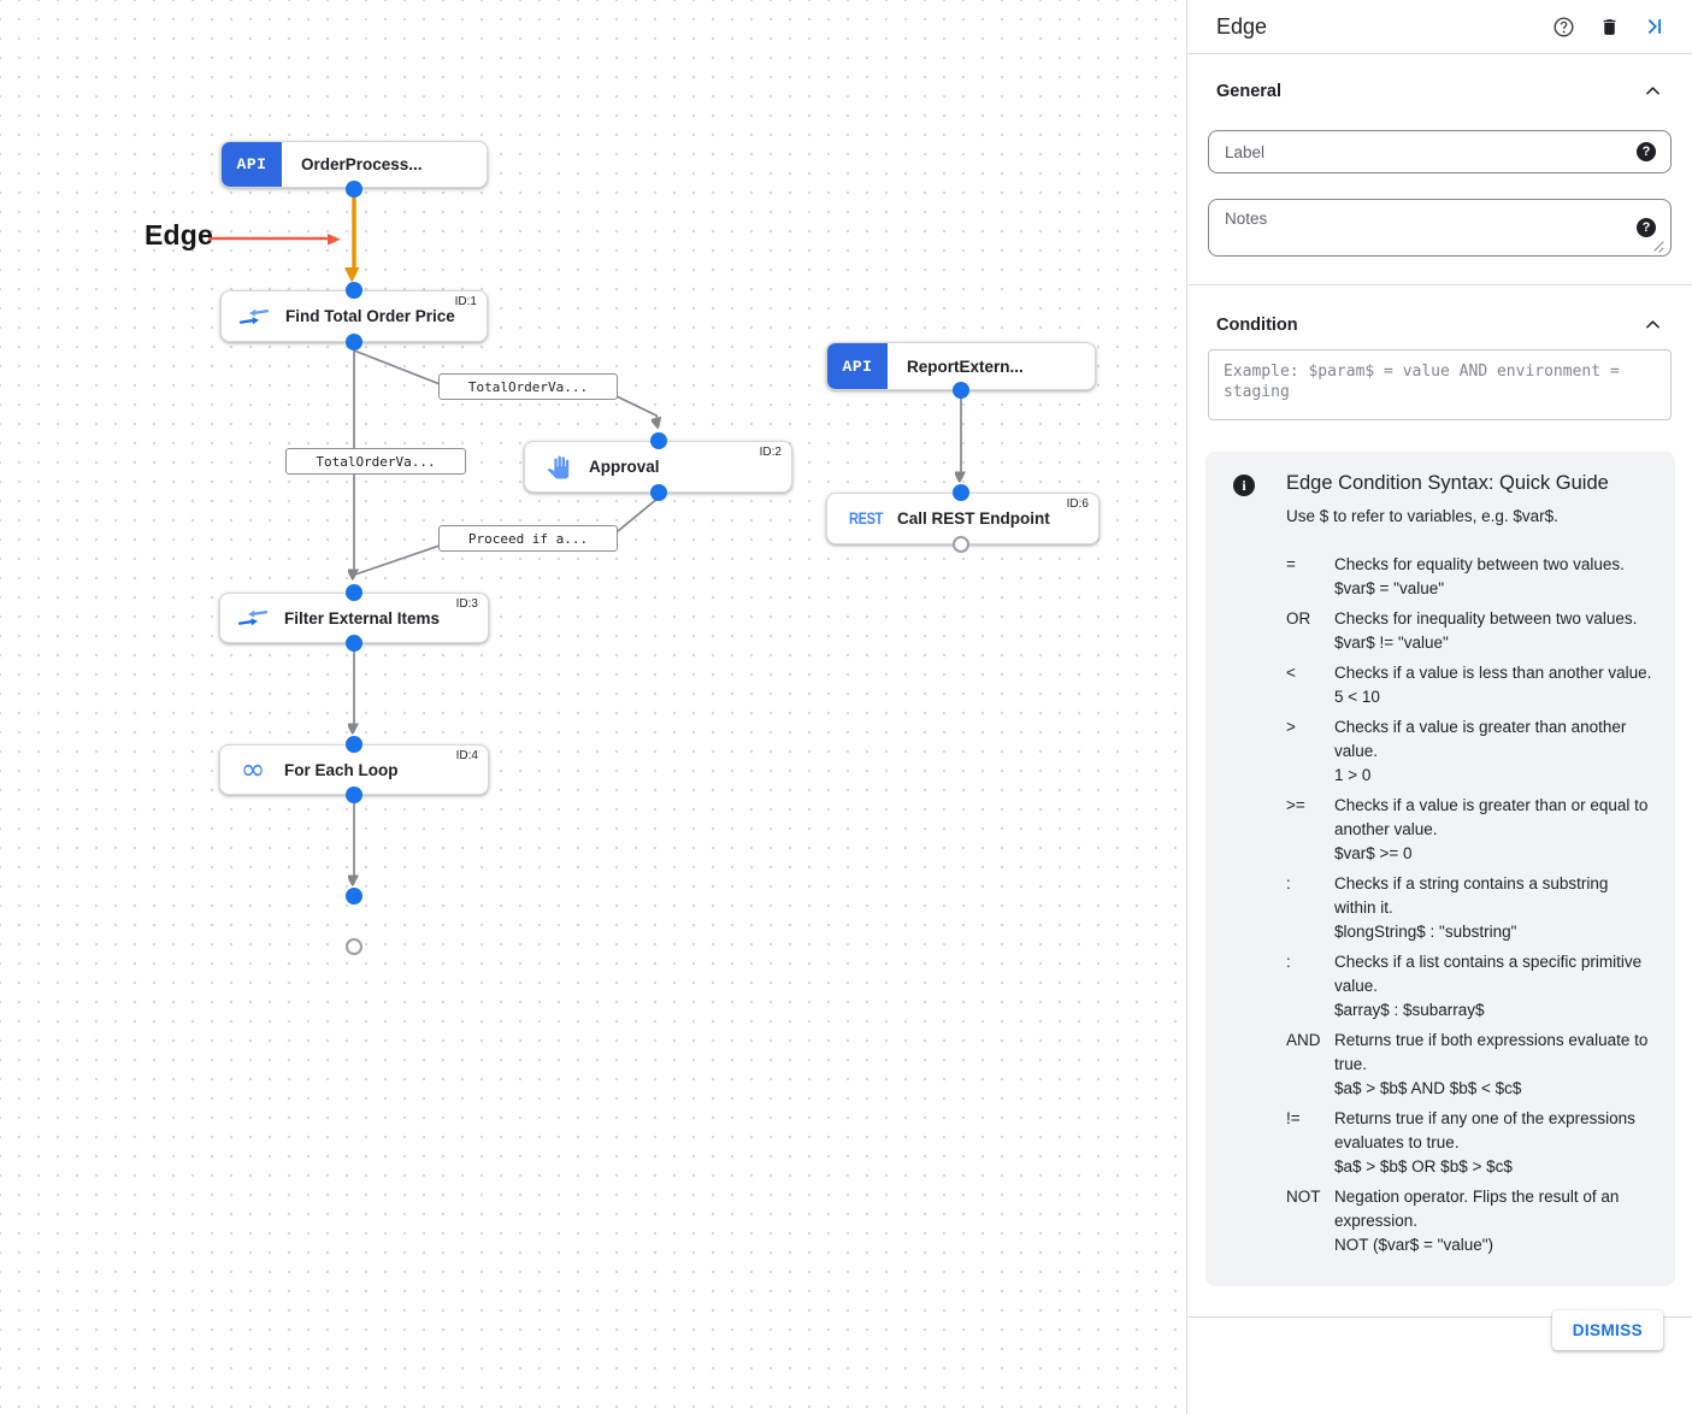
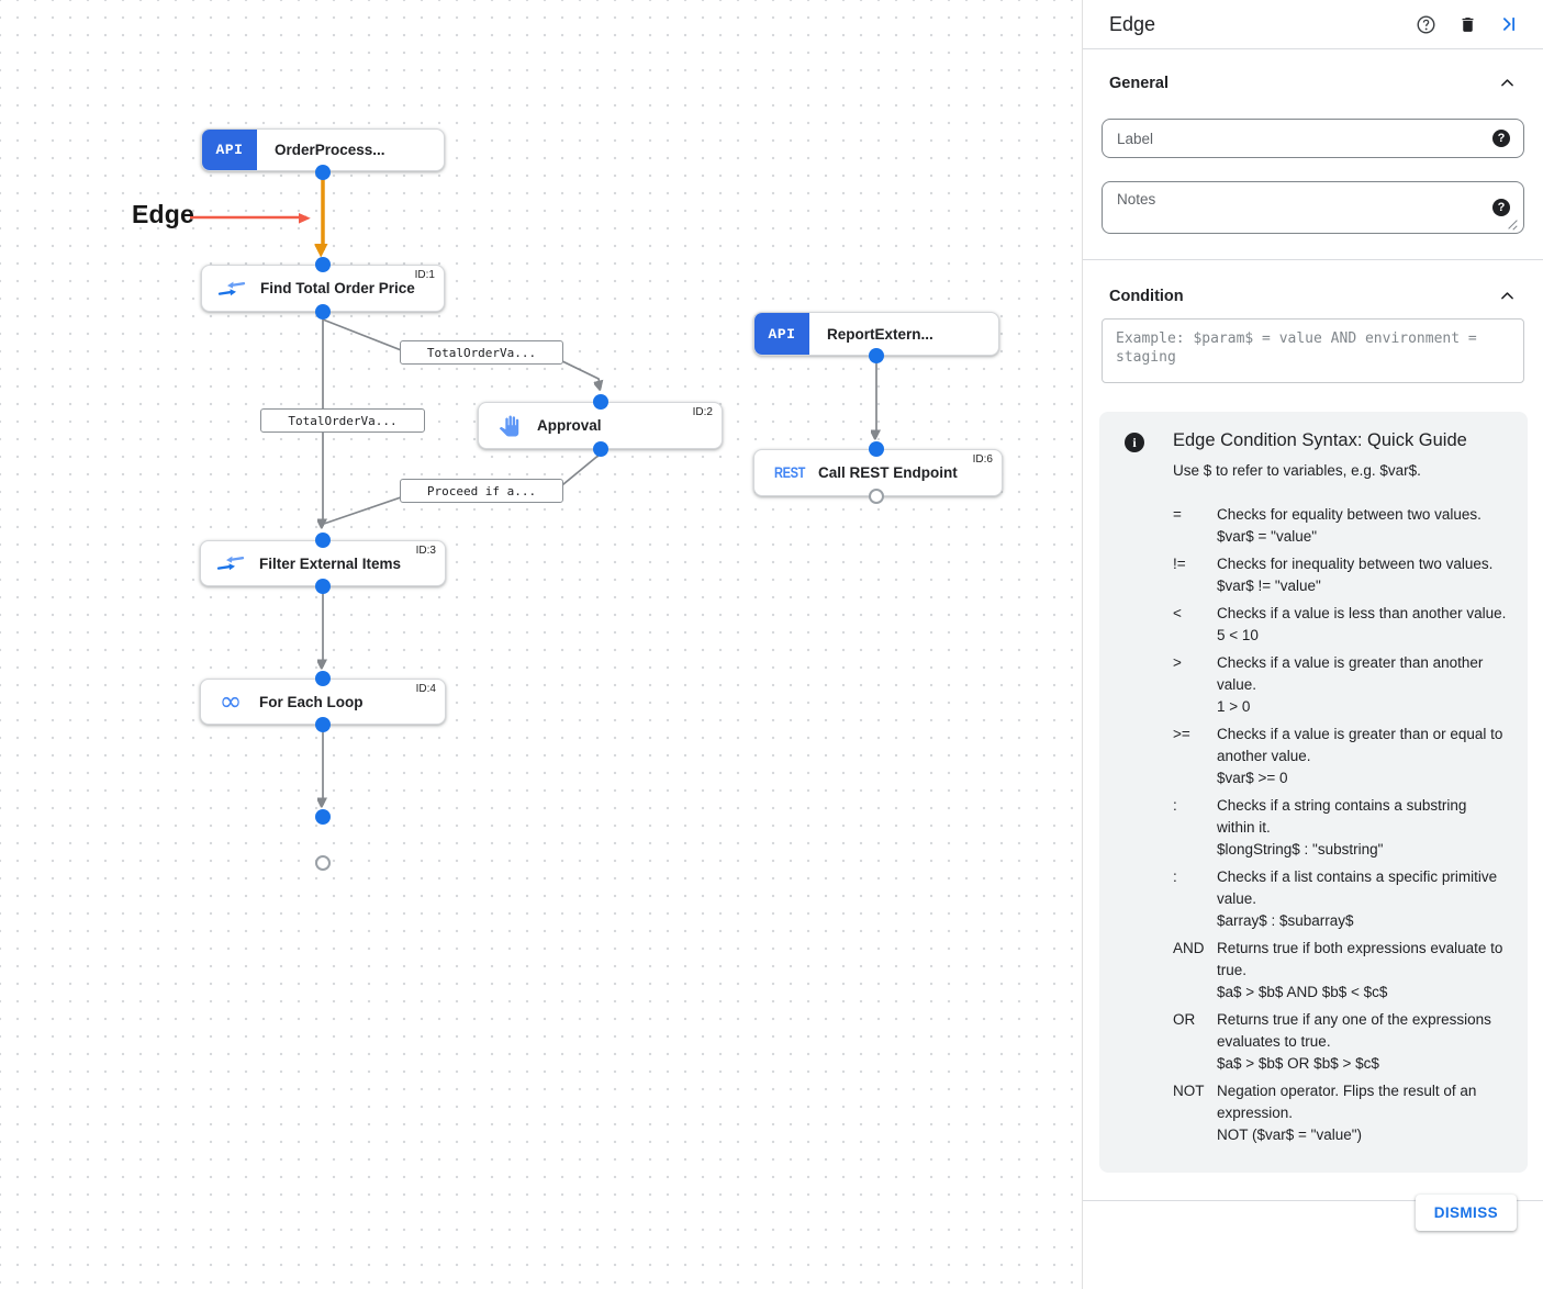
  Edge
  API
  OrderProcess...
  Find Total Order Price
  ID:1
  Approval
  ID:2
  API
  ReportExtern...
  REST
  Call REST Endpoint
  ID:6
  Filter External Items
  ID:3
  ∞
  For Each Loop
  ID:4
  TotalOrderVa...
  TotalOrderVa...
  Proceed if a...
  Edge
  General
  Label
  ?
  Notes
  ?
  Condition
  i
  Edge Condition Syntax: Quick Guide
  Use $ to refer to variables, e.g. $var$.
  =
  Checks for equality between two values.
  $var$ = "value"
- OR
+ !=
  Checks for inequality between two values.
  $var$ != "value"
  <
  Checks if a value is less than another value.
  5 < 10
  >
  Checks if a value is greater than another value.
  1 > 0
  >=
  Checks if a value is greater than or equal to another value.
  $var$ >= 0
  :
  Checks if a string contains a substring within it.
  $longString$ : "substring"
  :
  Checks if a list contains a specific primitive value.
  $array$ : $subarray$
  AND
  Returns true if both expressions evaluate to true.
  $a$ > $b$ AND $b$ < $c$
- !=
+ OR
  Returns true if any one of the expressions evaluates to true.
  $a$ > $b$ OR $b$ > $c$
  NOT
  Negation operator. Flips the result of an expression.
  NOT ($var$ = "value")
  DISMISS
